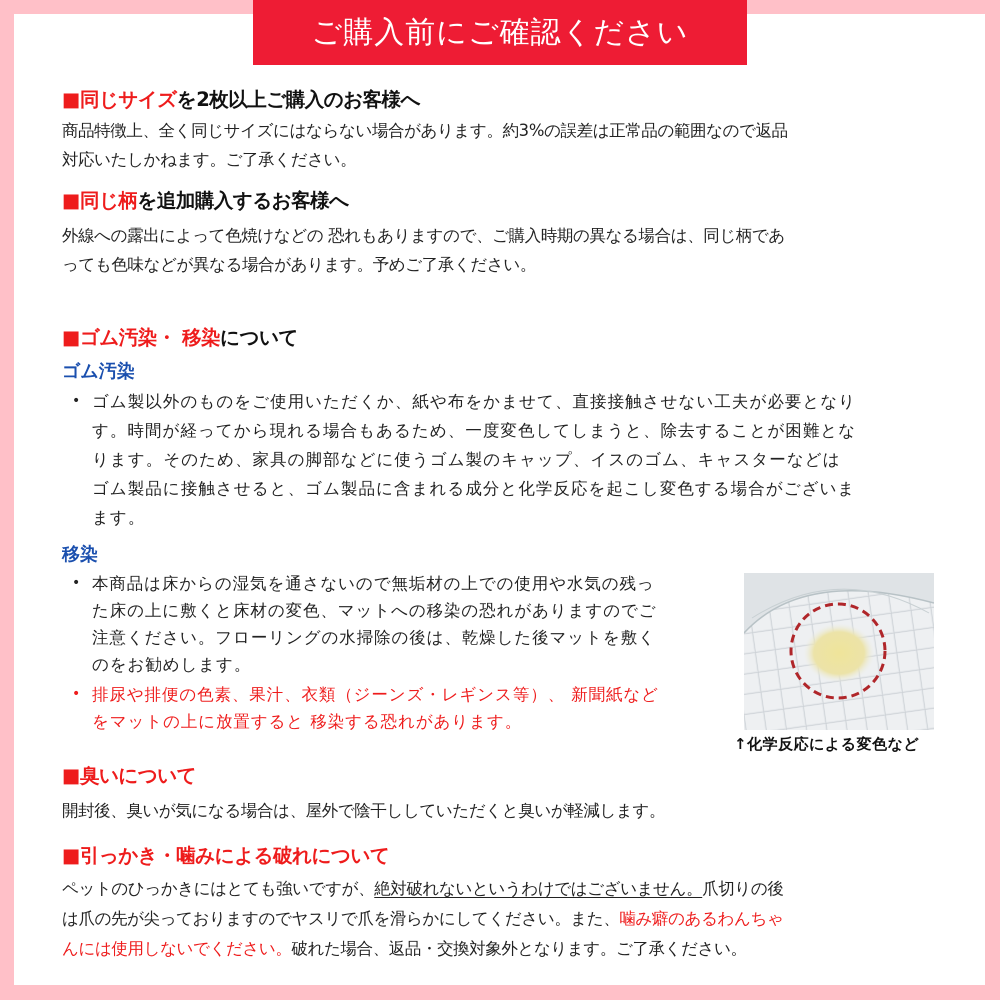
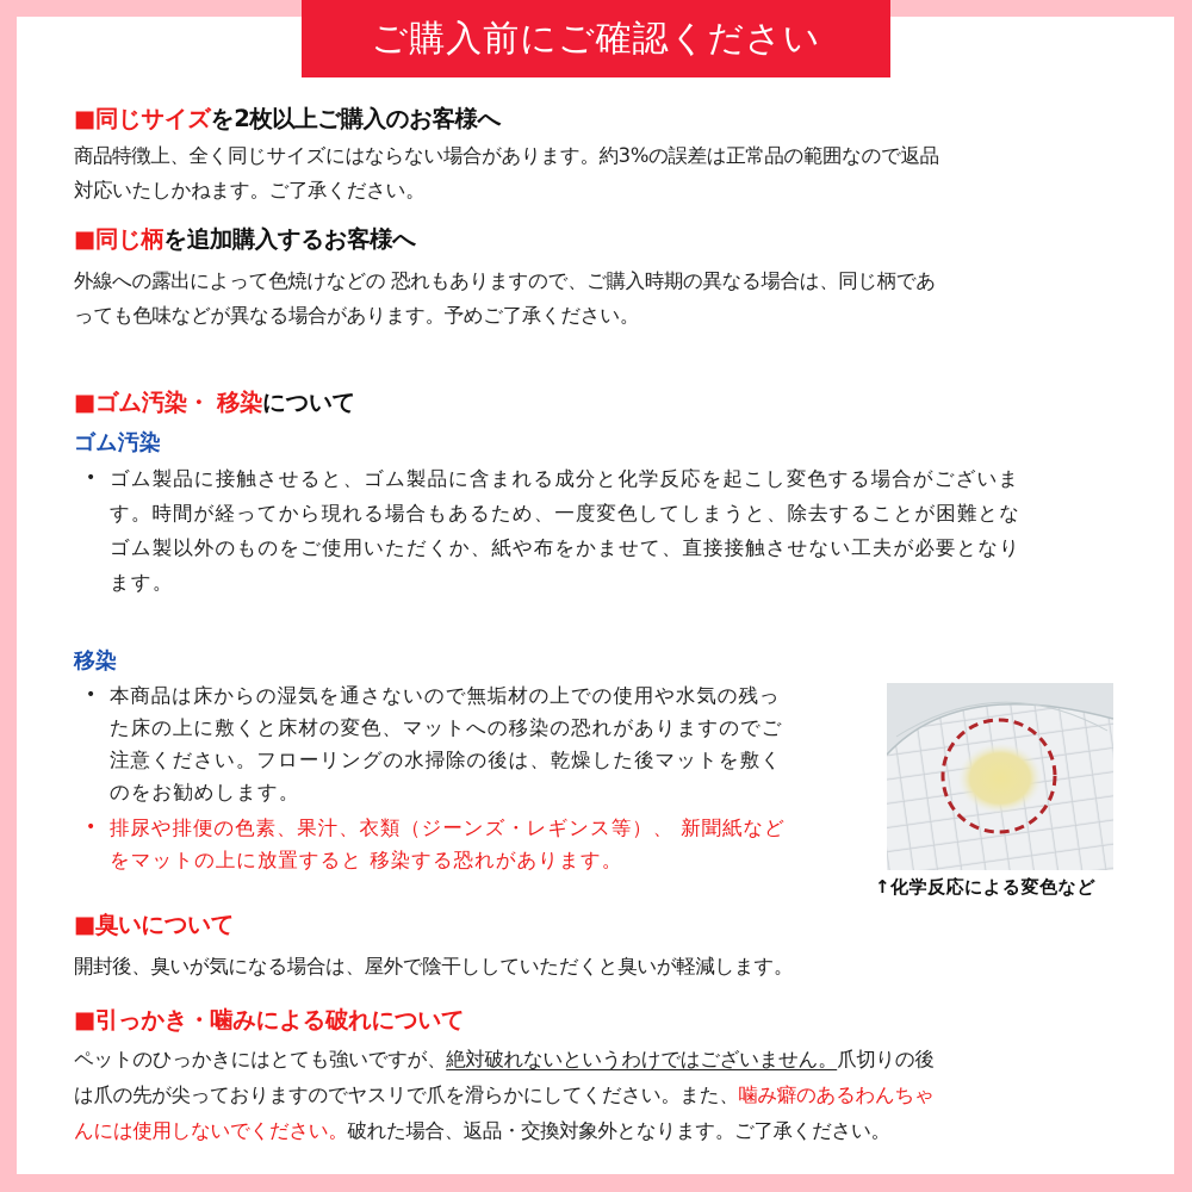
  ご購入前にご確認ください
  ■同じサイズを2枚以上ご購入のお客様へ
  商品特徴上、全く同じサイズにはならない場合があります。約3%の誤差は正常品の範囲なので返品
  対応いたしかねます。ご了承ください。
  ■同じ柄を追加購入するお客様へ
  外線への露出によって色焼けなどの 恐れもありますので、ご購入時期の異なる場合は、同じ柄であ
  っても色味などが異なる場合があります。予めご了承ください。
  ■ゴム汚染・ 移染について
  ゴム汚染
  •
- ゴム製以外のものをご使用いただくか、紙や布をかませて、直接接触させない工夫が必要となり
+ ゴム製品に接触させると、ゴム製品に含まれる成分と化学反応を起こし変色する場合がございま
  す。時間が経ってから現れる場合もあるため、一度変色してしまうと、除去することが困難とな
- ります。そのため、家具の脚部などに使うゴム製のキャップ、イスのゴム、キャスターなどは
- ゴム製品に接触させると、ゴム製品に含まれる成分と化学反応を起こし変色する場合がございま
+ ゴム製以外のものをご使用いただくか、紙や布をかませて、直接接触させない工夫が必要となり
  ます。
  移染
  •
  本商品は床からの湿気を通さないので無垢材の上での使用や水気の残っ
  た床の上に敷くと床材の変色、マットへの移染の恐れがありますのでご
  注意ください。フローリングの水掃除の後は、乾燥した後マットを敷く
  のをお勧めします。
  •
  排尿や排便の色素、果汁、衣類（ジーンズ・レギンス等）、 新聞紙など
  をマットの上に放置すると 移染する恐れがあります。
  ↑化学反応による変色など
  ■臭いについて
  開封後、臭いが気になる場合は、屋外で陰干ししていただくと臭いが軽減します。
  ■引っかき・噛みによる破れについて
  ペットのひっかきにはとても強いですが、絶対破れないというわけではございません。爪切りの後
  は爪の先が尖っておりますのでヤスリで爪を滑らかにしてください。また、噛み癖のあるわんちゃ
  んには使用しないでください。破れた場合、返品・交換対象外となります。ご了承ください。
